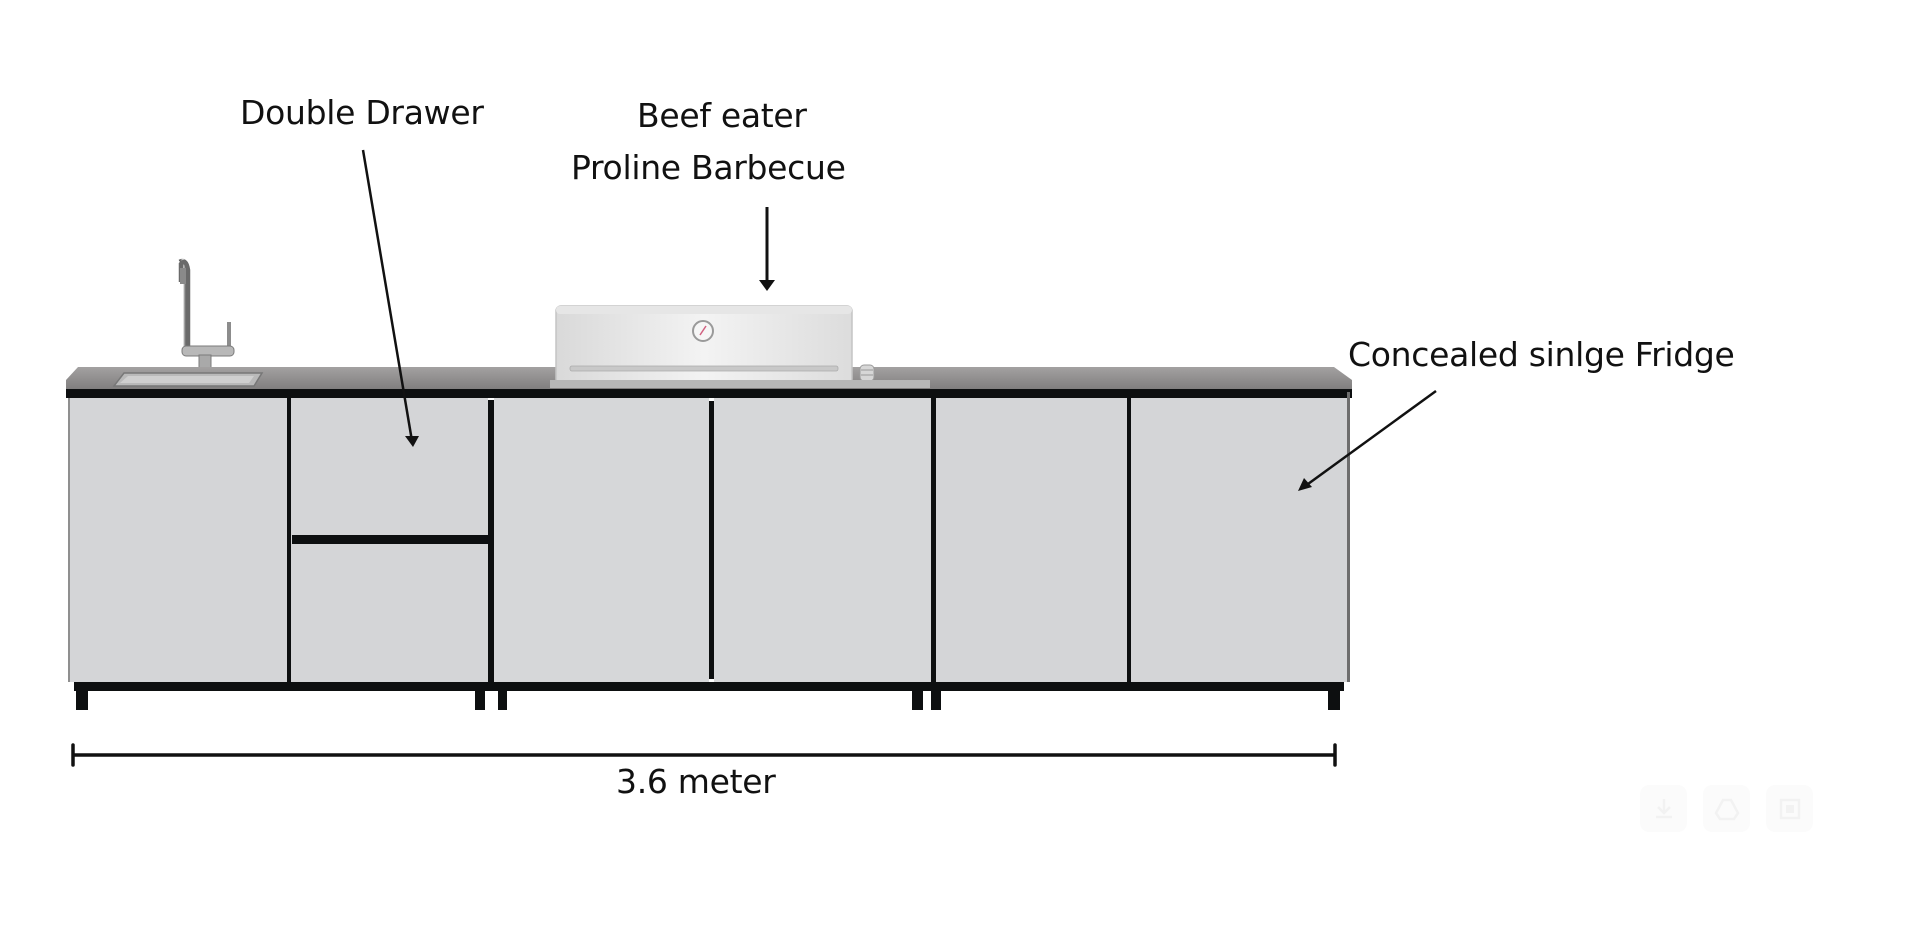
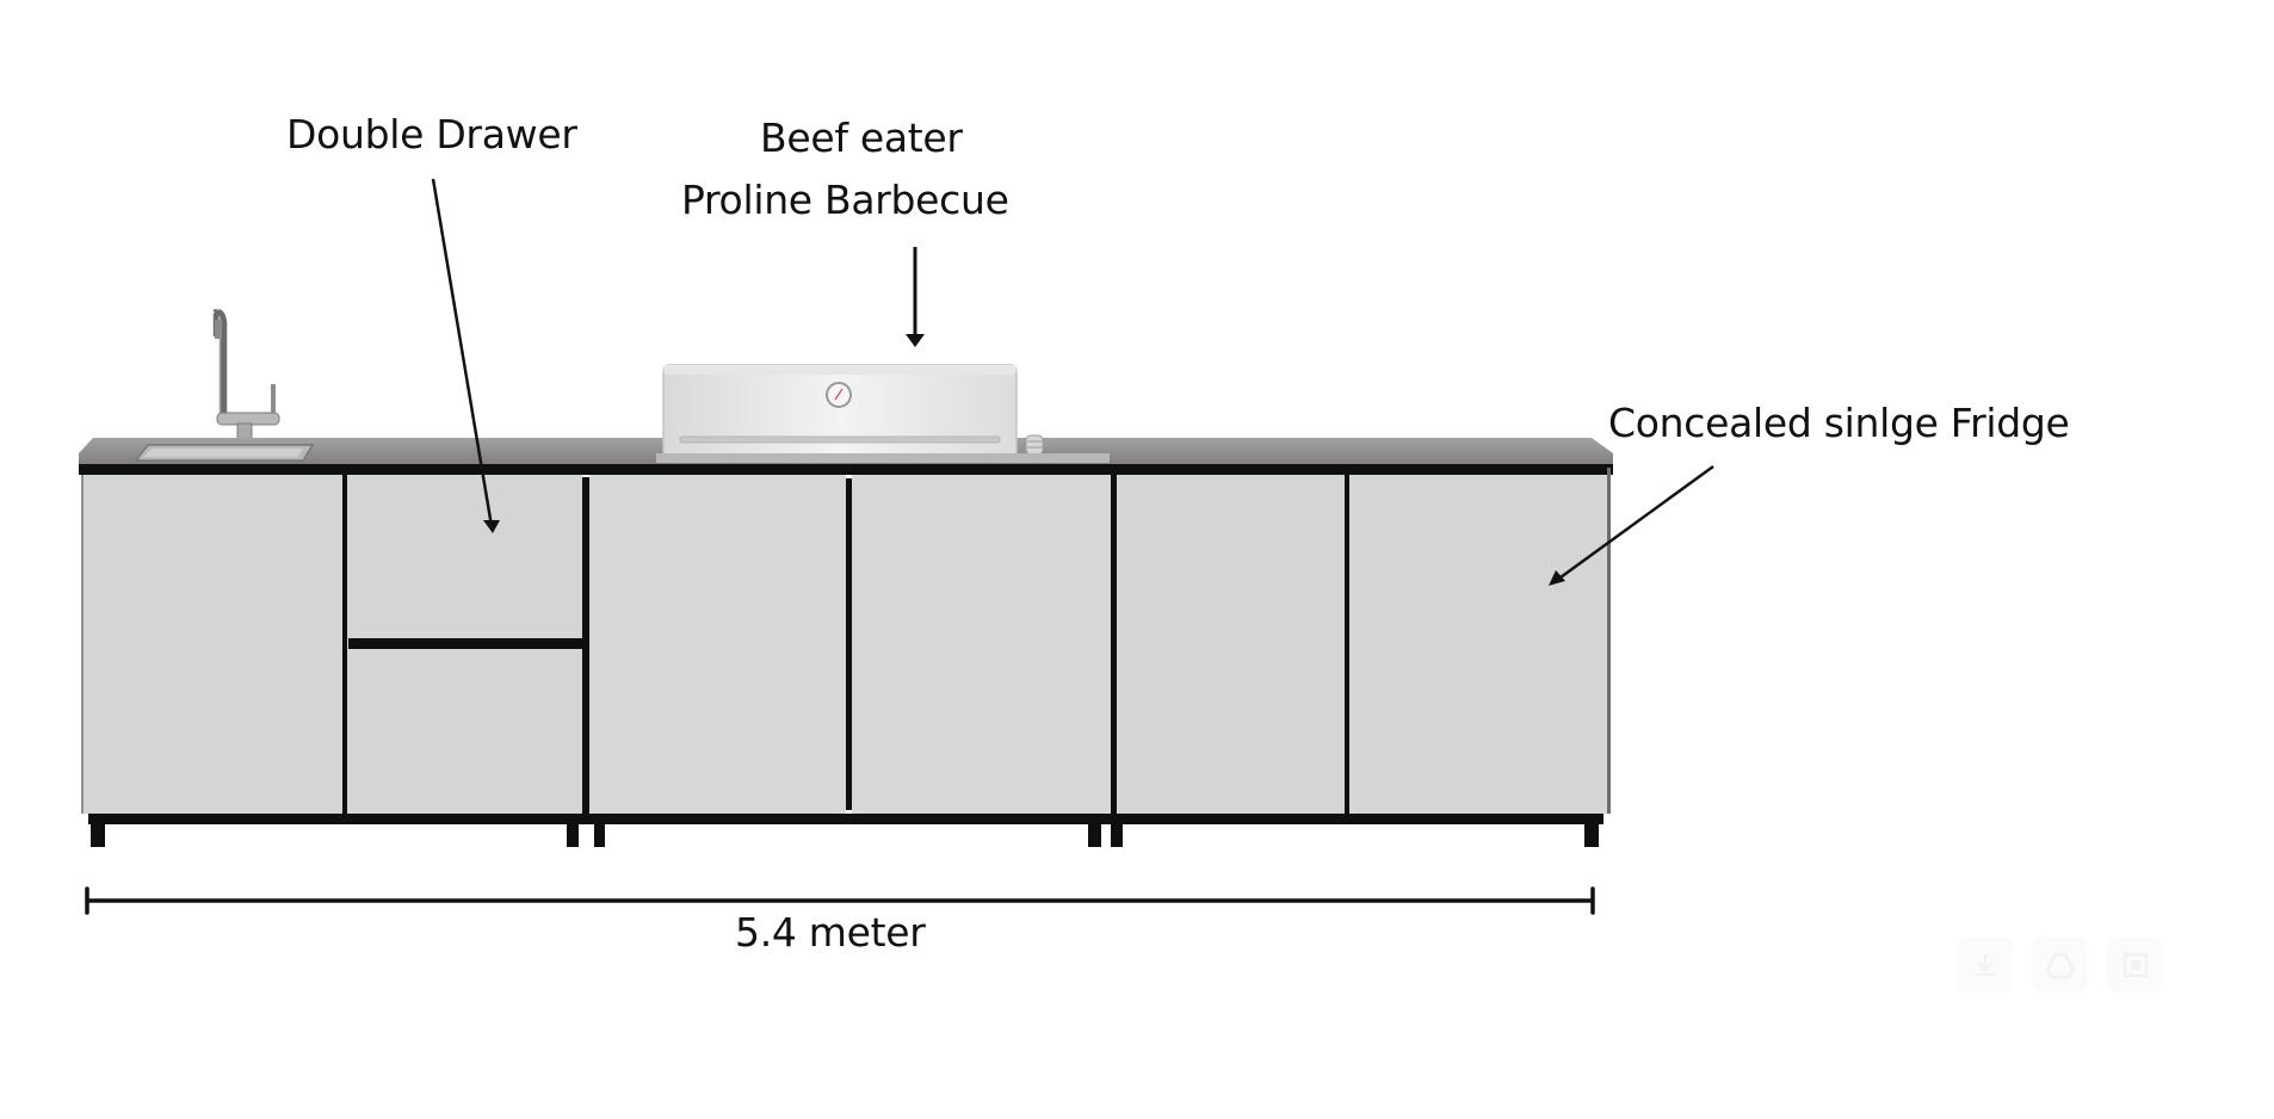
  Double Drawer
  Beef eater
  Proline Barbecue
  Concealed sinlge Fridge
- 3.6 meter
+ 5.4 meter
